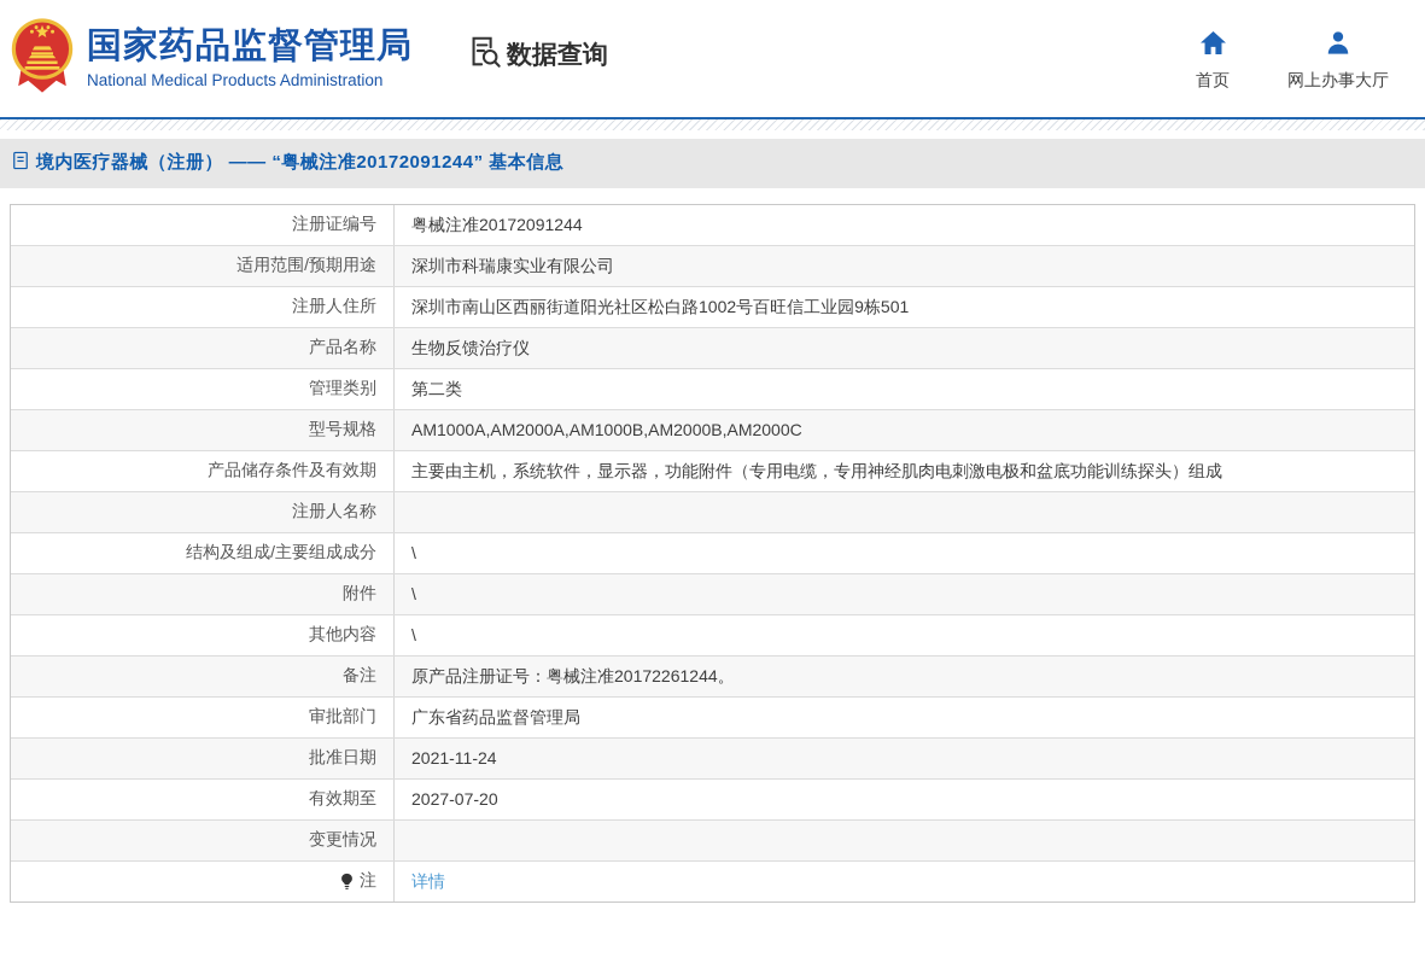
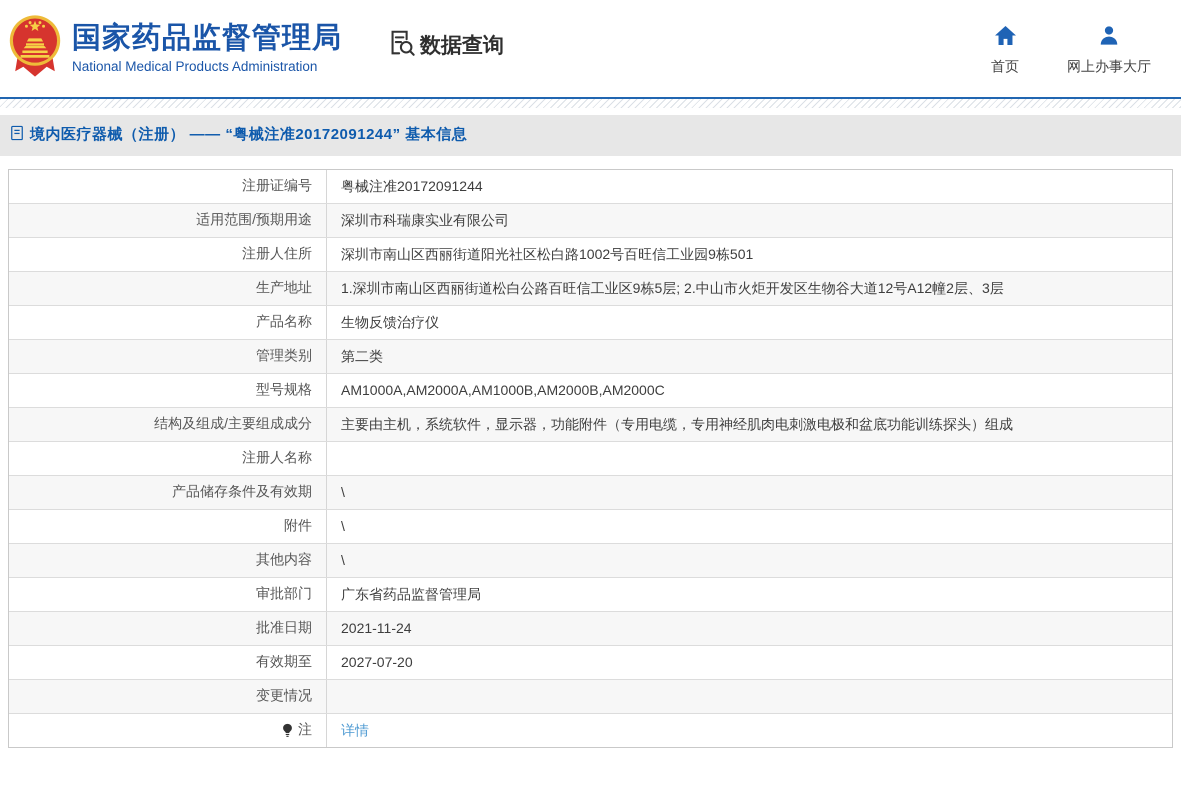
  国家药品监督管理局
  National Medical Products Administration
  数据查询
  首页
  网上办事大厅
  境内医疗器械（注册） —— “粤械注准20172091244” 基本信息
  注册证编号
  粤械注准20172091244
  适用范围/预期用途
  深圳市科瑞康实业有限公司
  注册人住所
  深圳市南山区西丽街道阳光社区松白路1002号百旺信工业园9栋501
+ 生产地址
+ 1.深圳市南山区西丽街道松白公路百旺信工业区9栋5层; 2.中山市火炬开发区生物谷大道12号A12幢2层、3层
  产品名称
  生物反馈治疗仪
  管理类别
  第二类
  型号规格
  AM1000A,AM2000A,AM1000B,AM2000B,AM2000C
- 产品储存条件及有效期
+ 结构及组成/主要组成成分
  主要由主机，系统软件，显示器，功能附件（专用电缆，专用神经肌肉电刺激电极和盆底功能训练探头）组成
  注册人名称
- 结构及组成/主要组成成分
+ 产品储存条件及有效期
  \
  附件
  \
  其他内容
  \
- 备注
- 原产品注册证号：粤械注准20172261244。
  审批部门
  广东省药品监督管理局
  批准日期
  2021-11-24
  有效期至
  2027-07-20
  变更情况
  注
  详情
